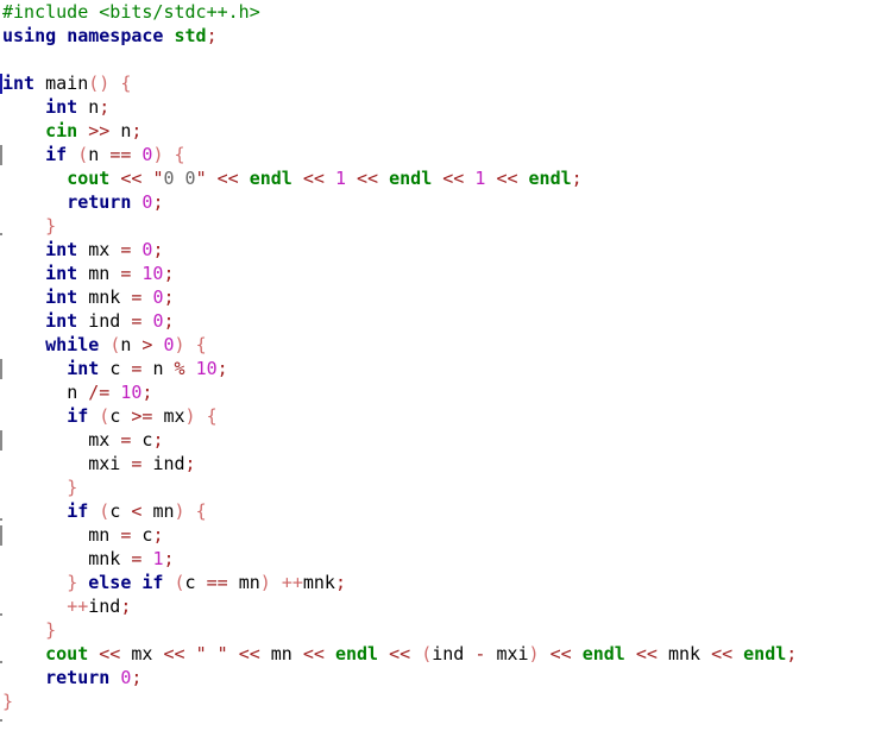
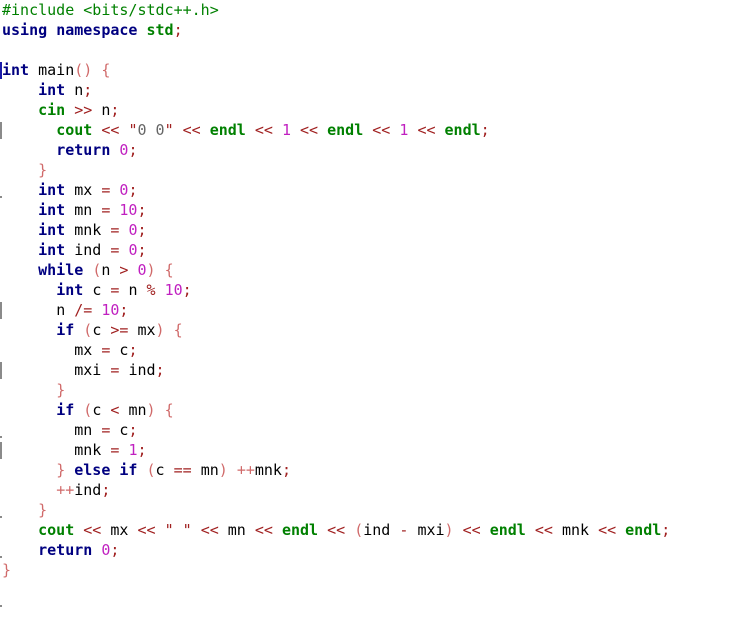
  #include <bits/stdc++.h>
  using namespace std;
  int main() {
  int n;
  cin >> n;
- if (n == 0) {
  cout << "0 0" << endl << 1 << endl << 1 << endl;
  return 0;
  }
  int mx = 0;
  int mn = 10;
  int mnk = 0;
  int ind = 0;
  while (n > 0) {
  int c = n % 10;
  n /= 10;
  if (c >= mx) {
  mx = c;
  mxi = ind;
  }
  if (c < mn) {
  mn = c;
  mnk = 1;
  } else if (c == mn) ++mnk;
  ++ind;
  }
  cout << mx << " " << mn << endl << (ind - mxi) << endl << mnk << endl;
  return 0;
  }
